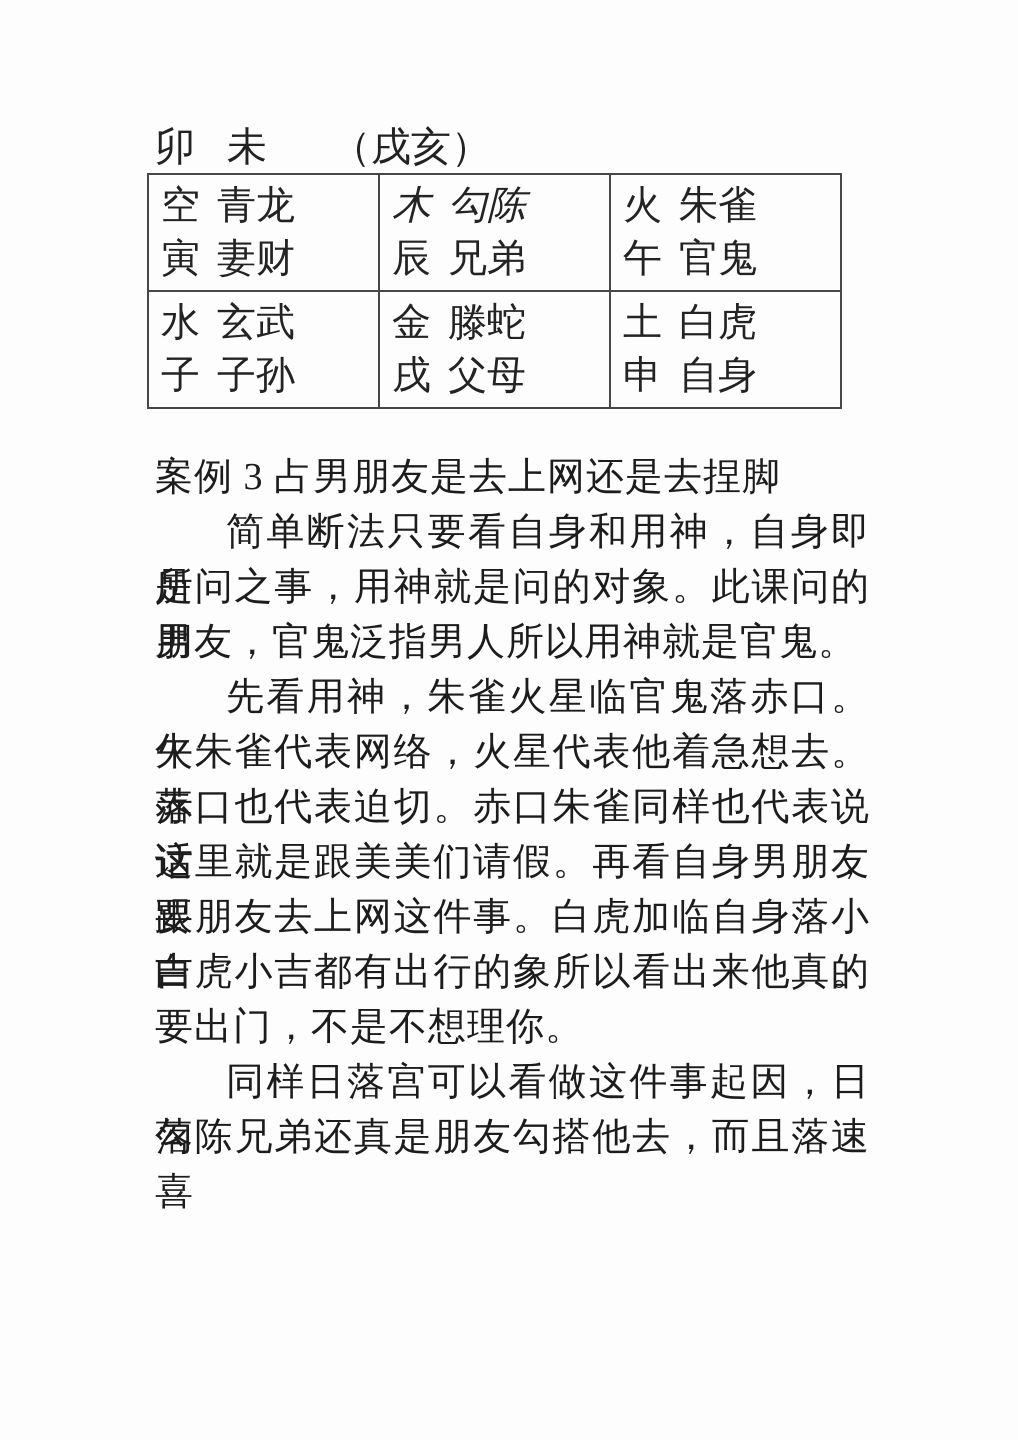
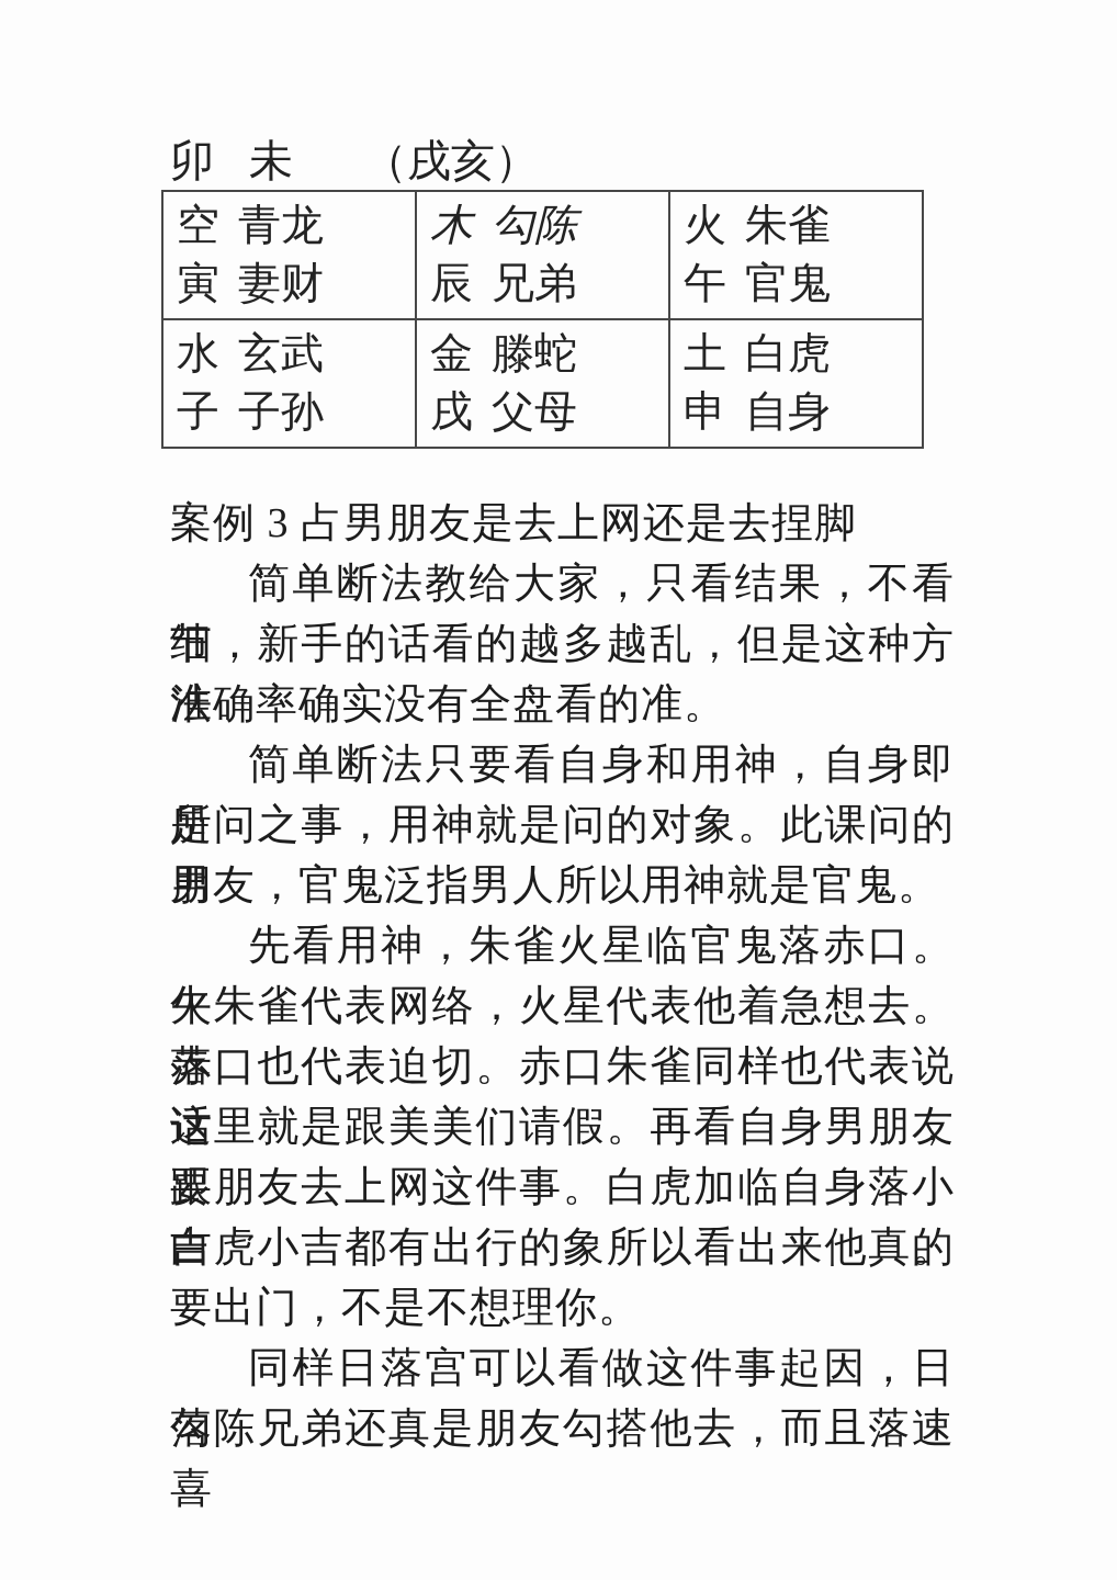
  卯 未 （戌亥）
  空 青龙 寅 妻财	木 勾陈 辰 兄弟	火 朱雀 午 官鬼
  水 玄武 子 子孙	金 滕蛇 戌 父母	土 白虎 申 自身
  案例 3 占男朋友是去上网还是去捏脚
+ 简单断法教给大家，只看结果，不看细
+ 节，新手的话看的越多越乱，但是这种方法
+ 准确率确实没有全盘看的准。
  简单断法只要看自身和用神，自身即是
  所问之事，用神就是问的对象。此课问的男
  朋友，官鬼泛指男人所以用神就是官鬼。
  先看用神，朱雀火星临官鬼落赤口。午
  火朱雀代表网络，火星代表他着急想去。落
  赤口也代表迫切。赤口朱雀同样也代表说话，
  这里就是跟美美们请假。再看自身男朋友要
  跟朋友去上网这件事。白虎加临自身落小吉。
  白虎小吉都有出行的象所以看出来他真的
  要出门，不是不想理你。
  同样日落宫可以看做这件事起因，日落
  勾陈兄弟还真是朋友勾搭他去，而且落速喜
